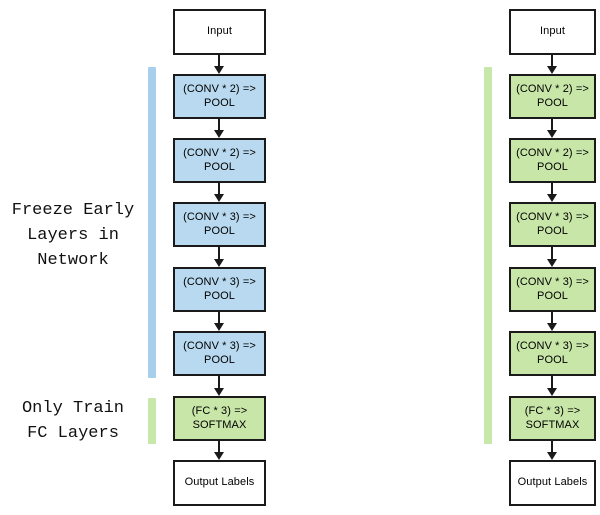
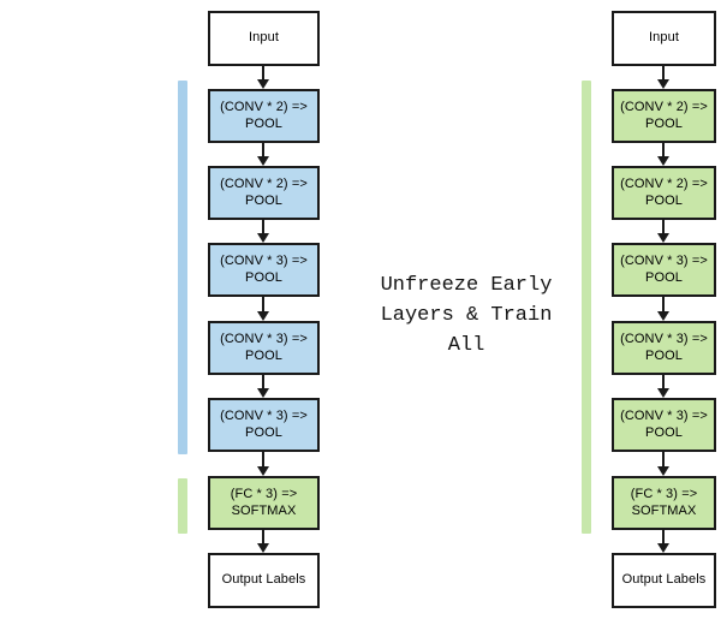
- Freeze Early
- Layers in
- Network
- Only Train
- FC Layers
  Input
  (CONV * 2) => POOL
  (CONV * 2) => POOL
  (CONV * 3) => POOL
  (CONV * 3) => POOL
  (CONV * 3) => POOL
  (FC * 3) => SOFTMAX
  Output Labels
+ Unfreeze Early
+ Layers & Train
+ All
  Input
  (CONV * 2) => POOL
  (CONV * 2) => POOL
  (CONV * 3) => POOL
  (CONV * 3) => POOL
  (CONV * 3) => POOL
  (FC * 3) => SOFTMAX
  Output Labels
